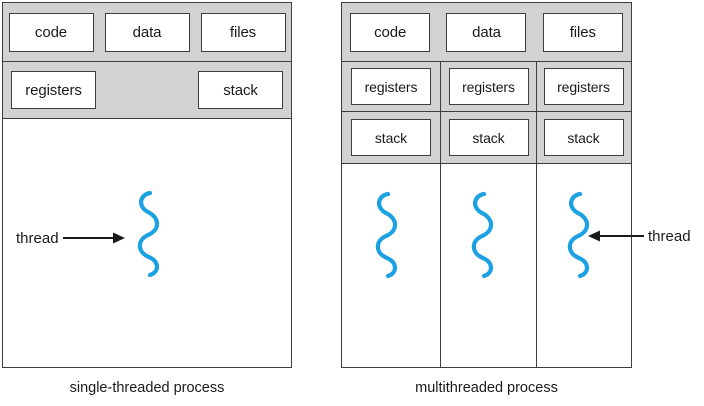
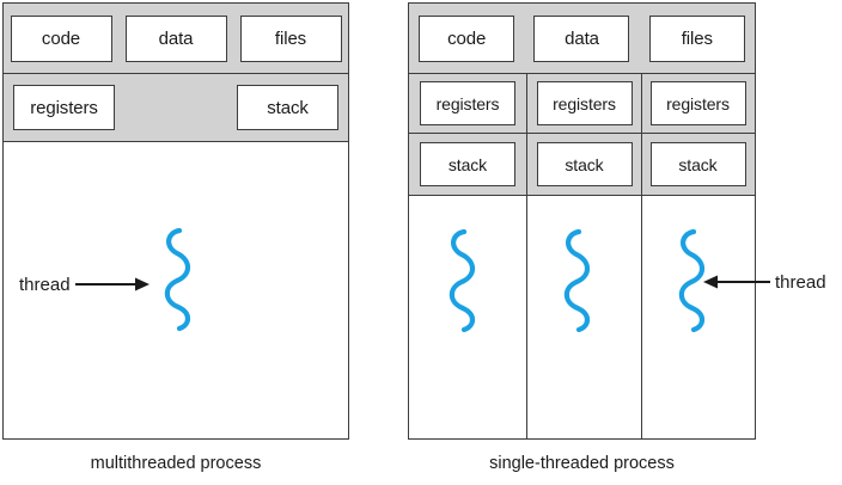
  code
  data
  files
  registers
  stack
  thread
- single-threaded process
+ multithreaded process
  code
  data
  files
  registers
  registers
  registers
  stack
  stack
  stack
  thread
- multithreaded process
+ single-threaded process
